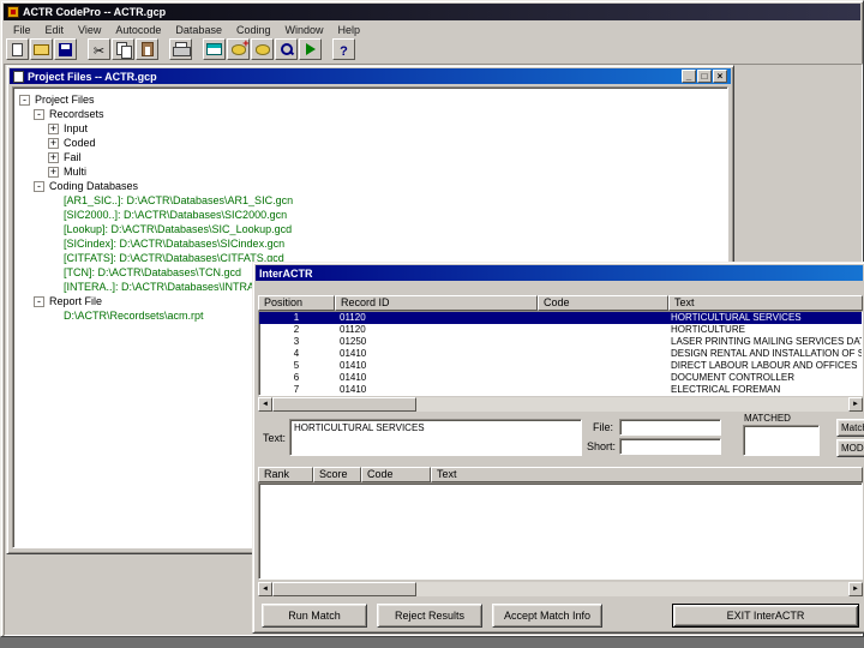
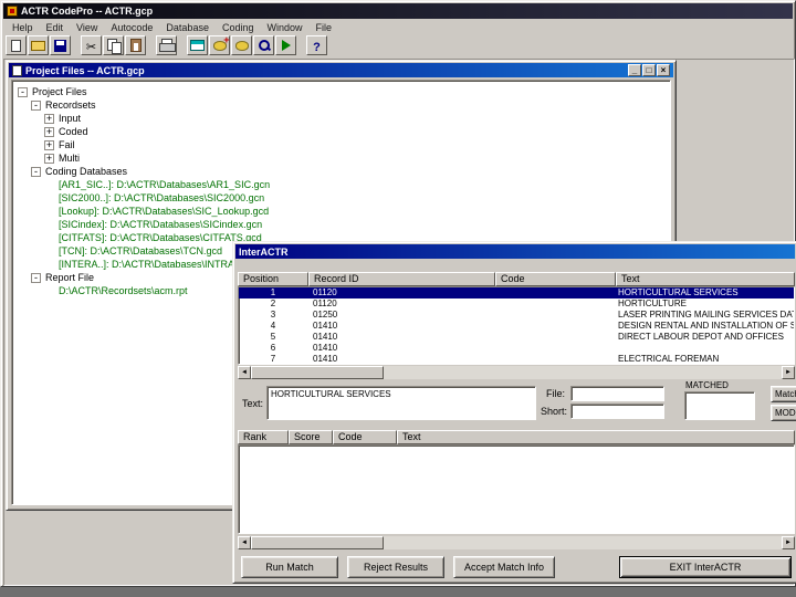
  ACTR CodePro -- ACTR.gcp
- File
+ Help
  Edit
  View
  Autocode
  Database
  Coding
  Window
- Help
+ File
  Project Files -- ACTR.gcp
  _
  □
  ×
  -
  Project Files
  -
  Recordsets
  +
  Input
  +
  Coded
  +
  Fail
  +
  Multi
  -
  Coding Databases
  [AR1_SIC..]: D:\ACTR\Databases\AR1_SIC.gcn
  [SIC2000..]: D:\ACTR\Databases\SIC2000.gcn
  [Lookup]: D:\ACTR\Databases\SIC_Lookup.gcd
  [SICindex]: D:\ACTR\Databases\SICindex.gcn
  [CITFATS]: D:\ACTR\Databases\CITFATS.gcd
  [TCN]: D:\ACTR\Databases\TCN.gcd
  [INTERA..]: D:\ACTR\Databases\INTR
  -
  Report File
  D:\ACTR\Recordsets\acm.rpt
  InterACTR
  Position
  Record ID
  Code
  Text
  1
  01120
  HORTICULTURAL SERVICES
  2
  01120
  HORTICULTURE
  3
  01250
  LASER PRINTING MAILING SERVICES DA
  4
  01410
  DESIGN RENTAL AND INSTALLATION OF S
  5
  01410
- DIRECT LABOUR LABOUR AND OFFICES
+ DIRECT LABOUR DEPOT AND OFFICES
  6
  01410
- DOCUMENT CONTROLLER
  7
  01410
  ELECTRICAL FOREMAN
  Text:
  HORTICULTURAL SERVICES
  File:
  Short:
  MATCHED
  Matc
  MOD
  Rank
  Score
  Code
  Text
  Run Match
  Reject Results
  Accept Match Info
  EXIT InterACTR
